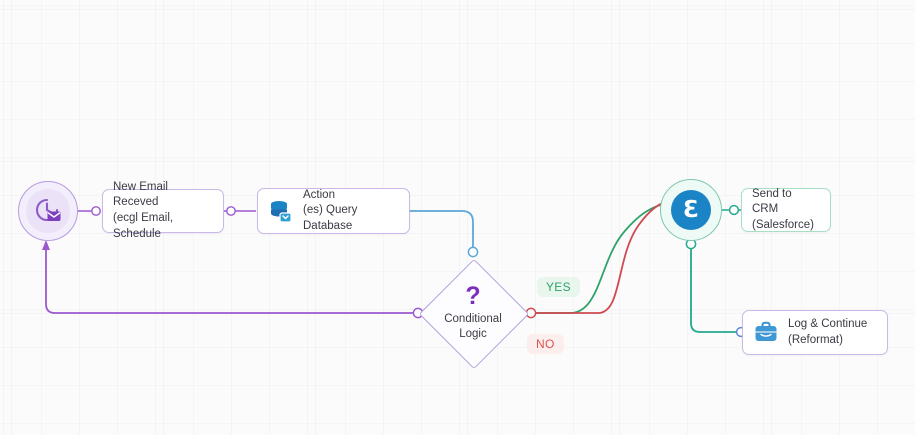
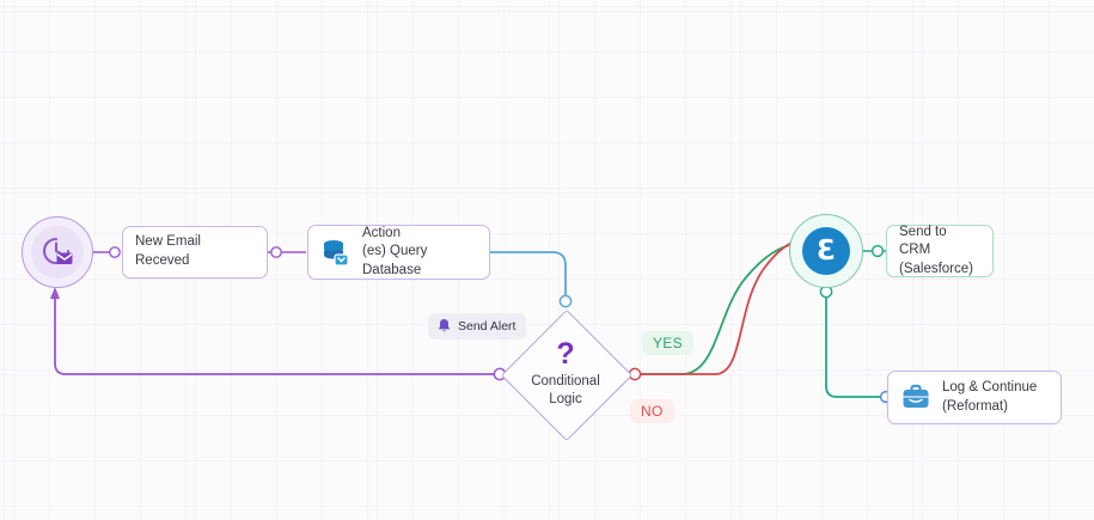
  New Email Receved
- (ecgl Email, Schedule
  Action
  (es) Query Database
+ Send Alert
  ?
  Conditional
  Logic
  YES
  NO
  Ɛ
  Send to CRM
  (Salesforce)
  Log & Continue
  (Reformat)
